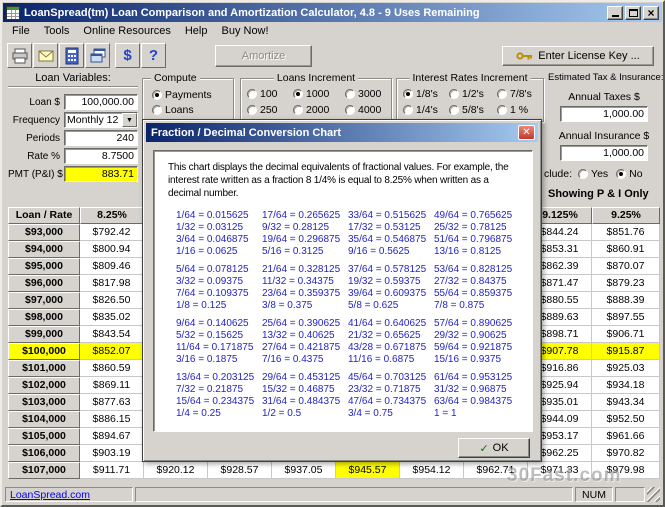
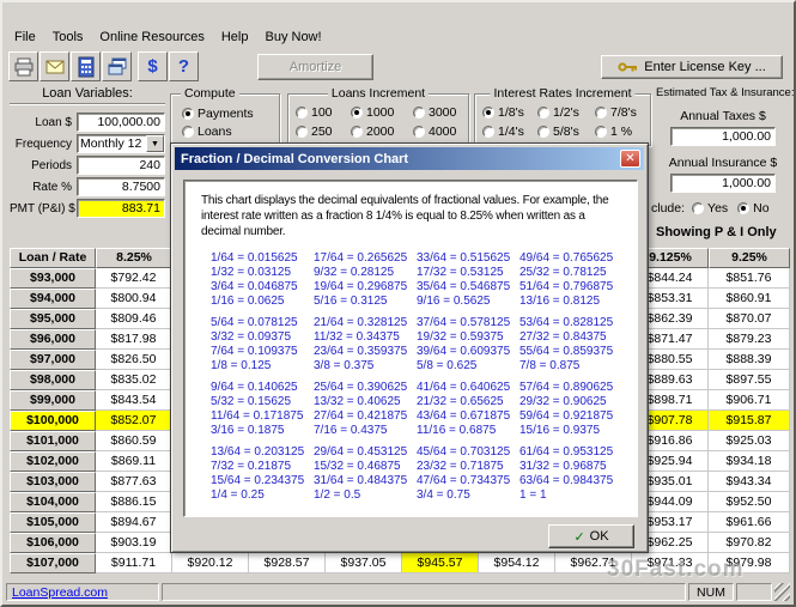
- LoanSpread(tm) Loan Comparison and Amortization Calculator, 4.8 - 9 Uses Remaining
- ×
  File
  Tools
  Online Resources
  Help
  Buy Now!
  $
  ?
  Amortize
  Enter License Key ...
  Loan Variables:
  Loan $
  100,000.00
  Frequency
  Monthly 12
  Periods
  240
  Rate %
  8.7500
  PMT (P&I) $
  883.71
  Compute
  Payments
  Loans
  Loans Increment
  100
  1000
  3000
  250
  2000
  4000
  Interest Rates Increment
  1/8's
  1/2's
  7/8's
  1/4's
  5/8's
  1 %
  Estimated Tax & Insurance:
  Annual Taxes $
  1,000.00
  Annual Insurance $
  1,000.00
  clude:
  Yes
  No
  Showing P & I Only
  $93,000	$792.42							$844.24	$851.76
  $94,000	$800.94							$853.31	$860.91
  $95,000	$809.46							$862.39	$870.07
  $96,000	$817.98							$871.47	$879.23
  $97,000	$826.50							$880.55	$888.39
  $98,000	$835.02							$889.63	$897.55
  $99,000	$843.54							$898.71	$906.71
  $100,000	$852.07							$907.78	$915.87
  $101,000	$860.59							$916.86	$925.03
  $102,000	$869.11							$925.94	$934.18
  $103,000	$877.63							$935.01	$943.34
  $104,000	$886.15							$944.09	$952.50
  $105,000	$894.67							$953.17	$961.66
  $106,000	$903.19							$962.25	$970.82
  $107,000	$911.71	$920.12	$928.57	$937.05	$945.57	$954.12	$962.71	$971.33	$979.98
  Fraction / Decimal Conversion Chart
  ✕
  This chart displays the decimal equivalents of fractional values. For example, the interest rate written as a fraction 8 1/4% is equal to 8.25% when written as a decimal number.
  1/64 = 0.015625
  17/64 = 0.265625
  33/64 = 0.515625
  49/64 = 0.765625
  1/32 = 0.03125
  9/32 = 0.28125
  17/32 = 0.53125
  25/32 = 0.78125
  3/64 = 0.046875
  19/64 = 0.296875
  35/64 = 0.546875
  51/64 = 0.796875
  1/16 = 0.0625
  5/16 = 0.3125
  9/16 = 0.5625
  13/16 = 0.8125
  5/64 = 0.078125
  21/64 = 0.328125
  37/64 = 0.578125
  53/64 = 0.828125
  3/32 = 0.09375
  11/32 = 0.34375
  19/32 = 0.59375
  27/32 = 0.84375
  7/64 = 0.109375
  23/64 = 0.359375
  39/64 = 0.609375
  55/64 = 0.859375
  1/8 = 0.125
  3/8 = 0.375
  5/8 = 0.625
  7/8 = 0.875
  9/64 = 0.140625
  25/64 = 0.390625
  41/64 = 0.640625
  57/64 = 0.890625
  5/32 = 0.15625
  13/32 = 0.40625
  21/32 = 0.65625
  29/32 = 0.90625
  11/64 = 0.171875
  27/64 = 0.421875
- 43/28 = 0.671875
+ 43/64 = 0.671875
  59/64 = 0.921875
  3/16 = 0.1875
  7/16 = 0.4375
  11/16 = 0.6875
  15/16 = 0.9375
  13/64 = 0.203125
  29/64 = 0.453125
  45/64 = 0.703125
  61/64 = 0.953125
  7/32 = 0.21875
  15/32 = 0.46875
  23/32 = 0.71875
  31/32 = 0.96875
  15/64 = 0.234375
  31/64 = 0.484375
  47/64 = 0.734375
  63/64 = 0.984375
  1/4 = 0.25
  1/2 = 0.5
  3/4 = 0.75
  1 = 1
  ✓
  OK
  LoanSpread.com
  NUM
  30Fast.com
